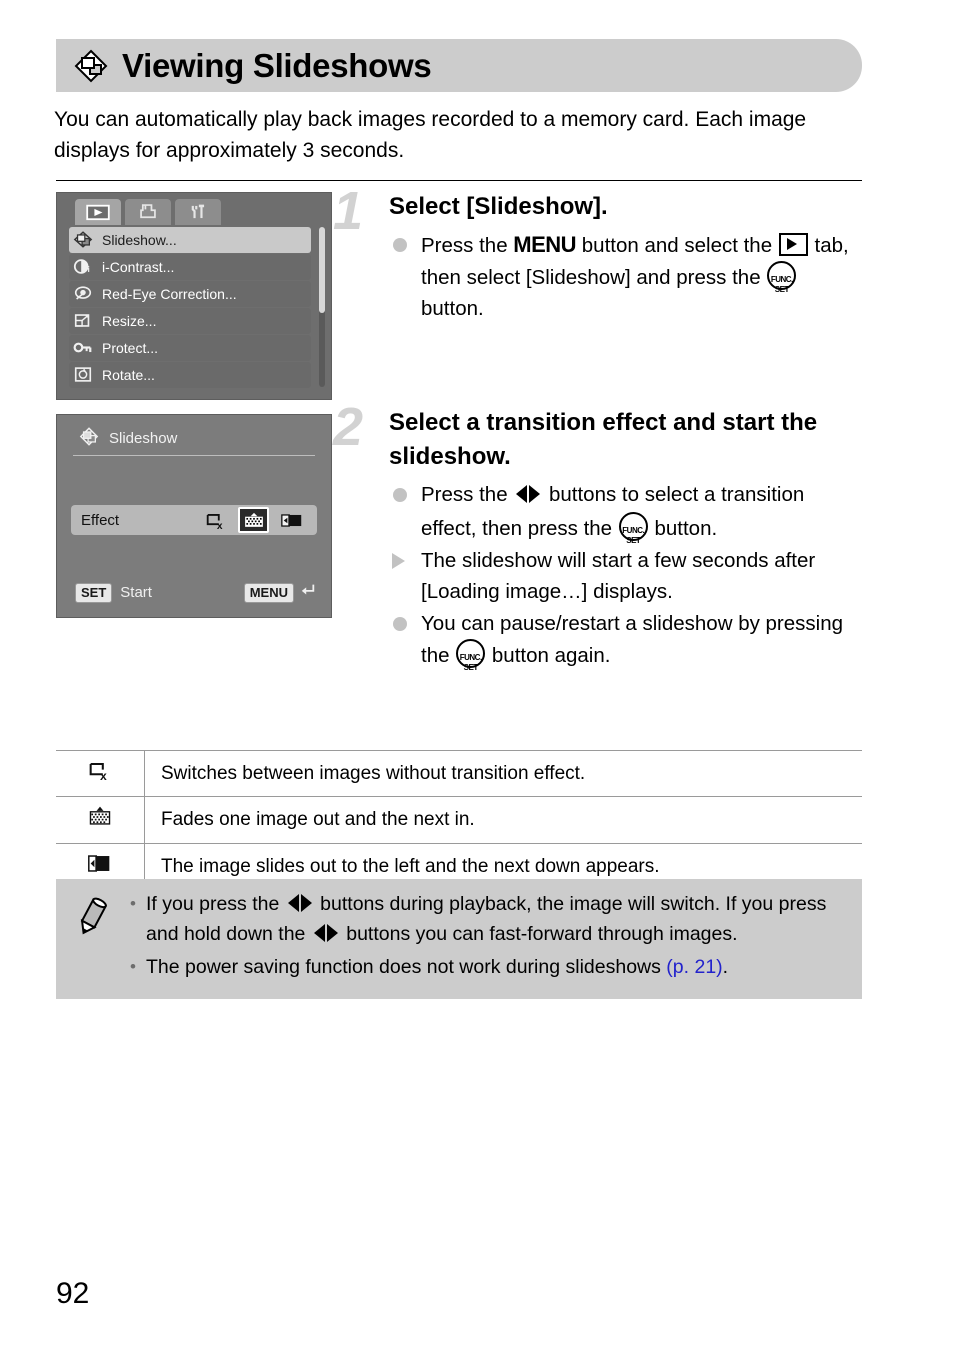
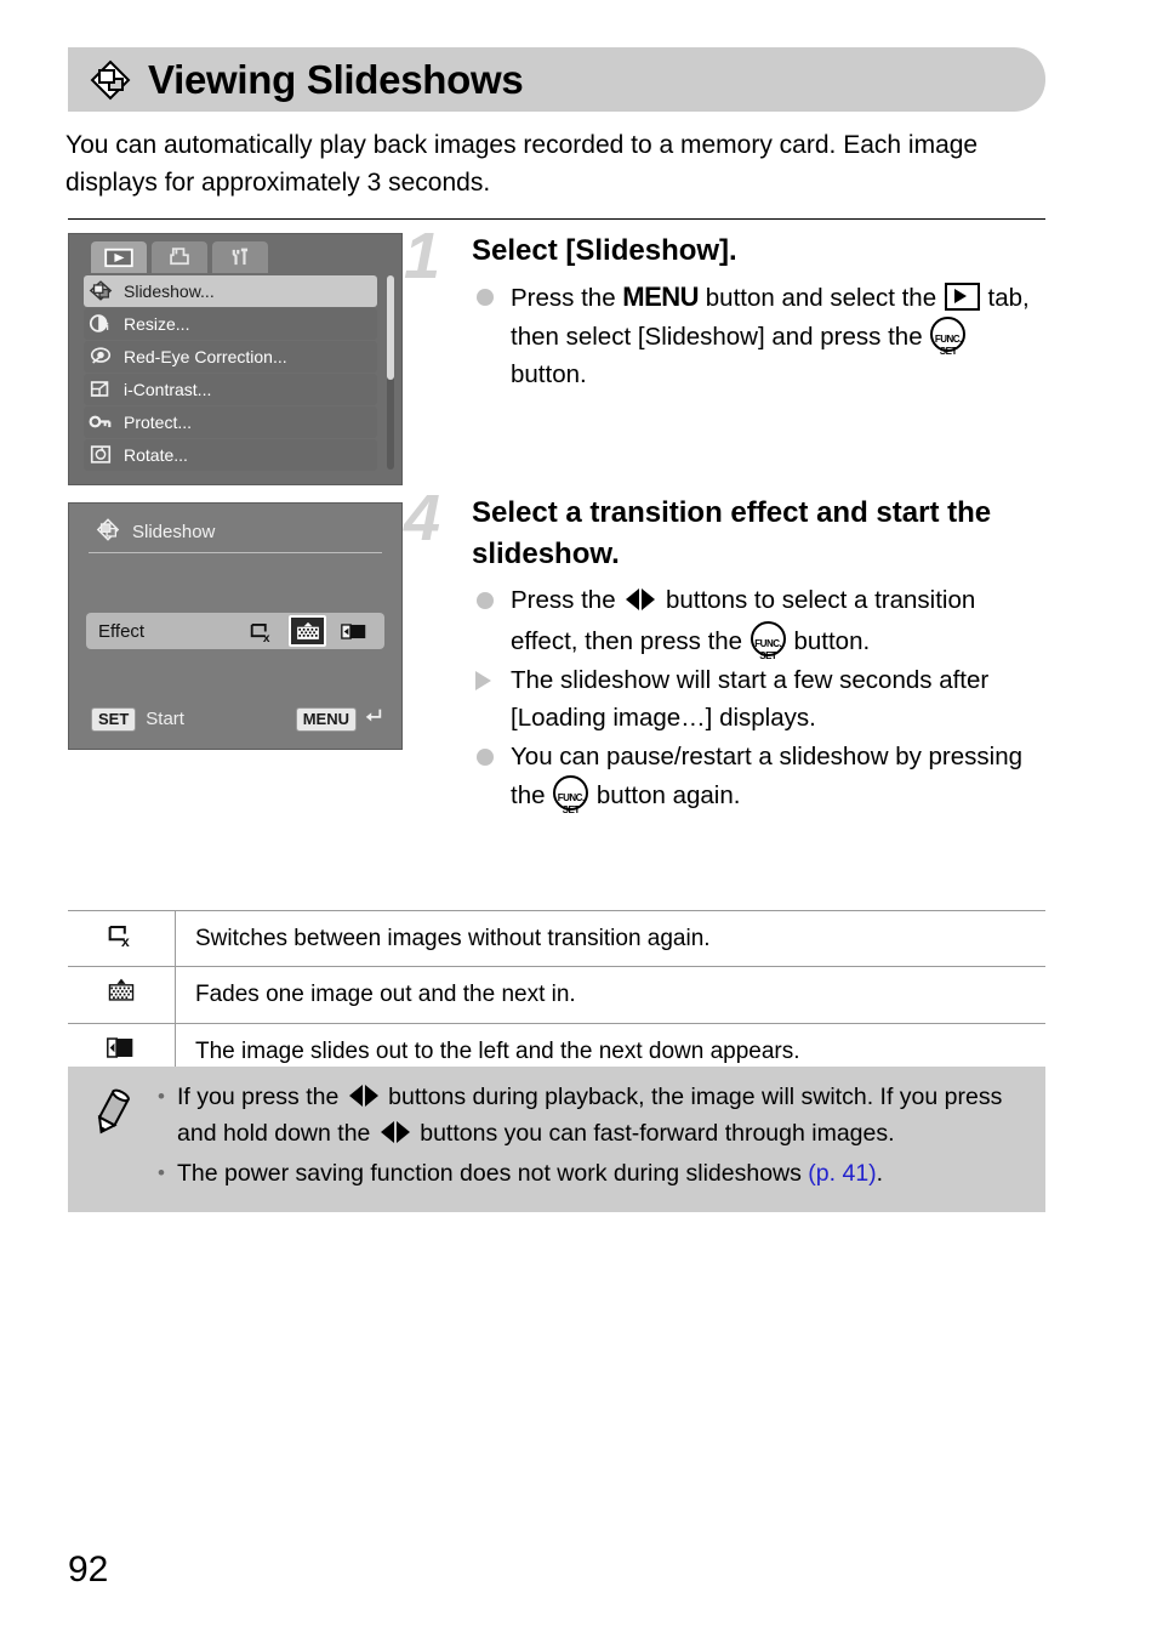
  Viewing Slideshows
  You can automatically play back images recorded to a memory card. Each image displays for approximately 3 seconds.
  Slideshow...
  i
- i-Contrast...
+ Resize...
  Red-Eye Correction...
- Resize...
+ i-Contrast...
  Protect...
  Rotate...
  Slideshow
  Effect
  x
  SET
  Start
  MENU
  1
  Select [Slideshow].
  Press the MENU button and select the tab, then select [Slideshow] and press the
  FUNC.
  SET
  button.
- 2
+ 4
  Select a transition effect and start the slideshow.
  Press the buttons to select a transition effect, then press the
  FUNC.
  SET
  button.
  The slideshow will start a few seconds after [Loading image…] displays.
  You can pause/restart a slideshow by pressing the
  FUNC.
  SET
  button again.
- x	Switches between images without transition effect.
+ x	Switches between images without transition again.
  	Fades one image out and the next in.
  	The image slides out to the left and the next down appears.
  If you press the buttons during playback, the image will switch. If you press and hold down the buttons you can fast-forward through images.
- The power saving function does not work during slideshows (p. 21).
+ The power saving function does not work during slideshows (p. 41).
  92
